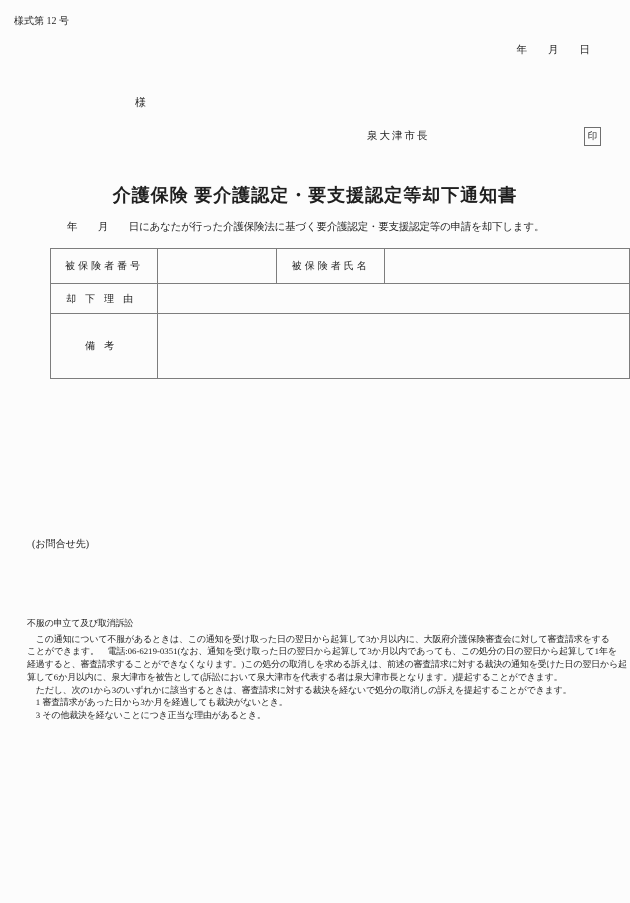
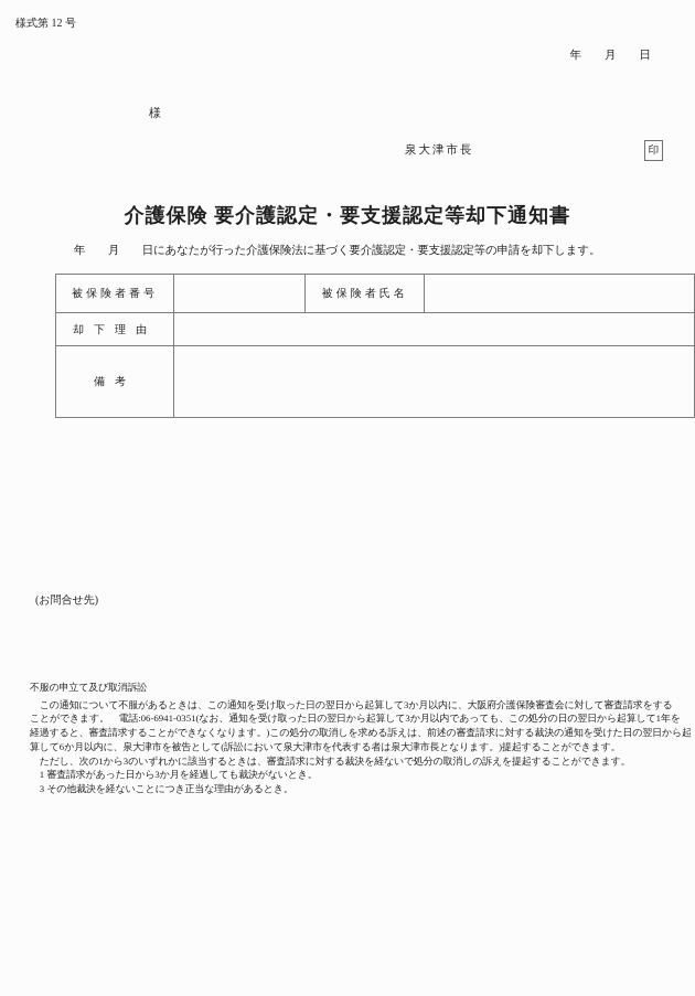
  様式第 12 号
  年 月 日
  様
  泉大津市長
  印
  介護保険 要介護認定・要支援認定等却下通知書
  年 月 日にあなたが行った介護保険法に基づく要介護認定・要支援認定等の申請を却下します。
  被保険者番号		被保険者氏名
  却下理由
  備考
  (お問合せ先)
  不服の申立て及び取消訴訟
  この通知について不服があるときは、この通知を受け取った日の翌日から起算して3か月以内に、大阪府介護保険審査会に対して審査請求をする
- ことができます。 電話:06-6219-0351(なお、通知を受け取った日の翌日から起算して3か月以内であっても、この処分の日の翌日から起算して1年を
+ ことができます。 電話:06-6941-0351(なお、通知を受け取った日の翌日から起算して3か月以内であっても、この処分の日の翌日から起算して1年を
  経過すると、審査請求することができなくなります。)この処分の取消しを求める訴えは、前述の審査請求に対する裁決の通知を受けた日の翌日から起
  算して6か月以内に、泉大津市を被告として(訴訟において泉大津市を代表する者は泉大津市長となります。)提起することができます。
  ただし、次の1から3のいずれかに該当するときは、審査請求に対する裁決を経ないで処分の取消しの訴えを提起することができます。
  1 審査請求があった日から3か月を経過しても裁決がないとき。
  3 その他裁決を経ないことにつき正当な理由があるとき。
